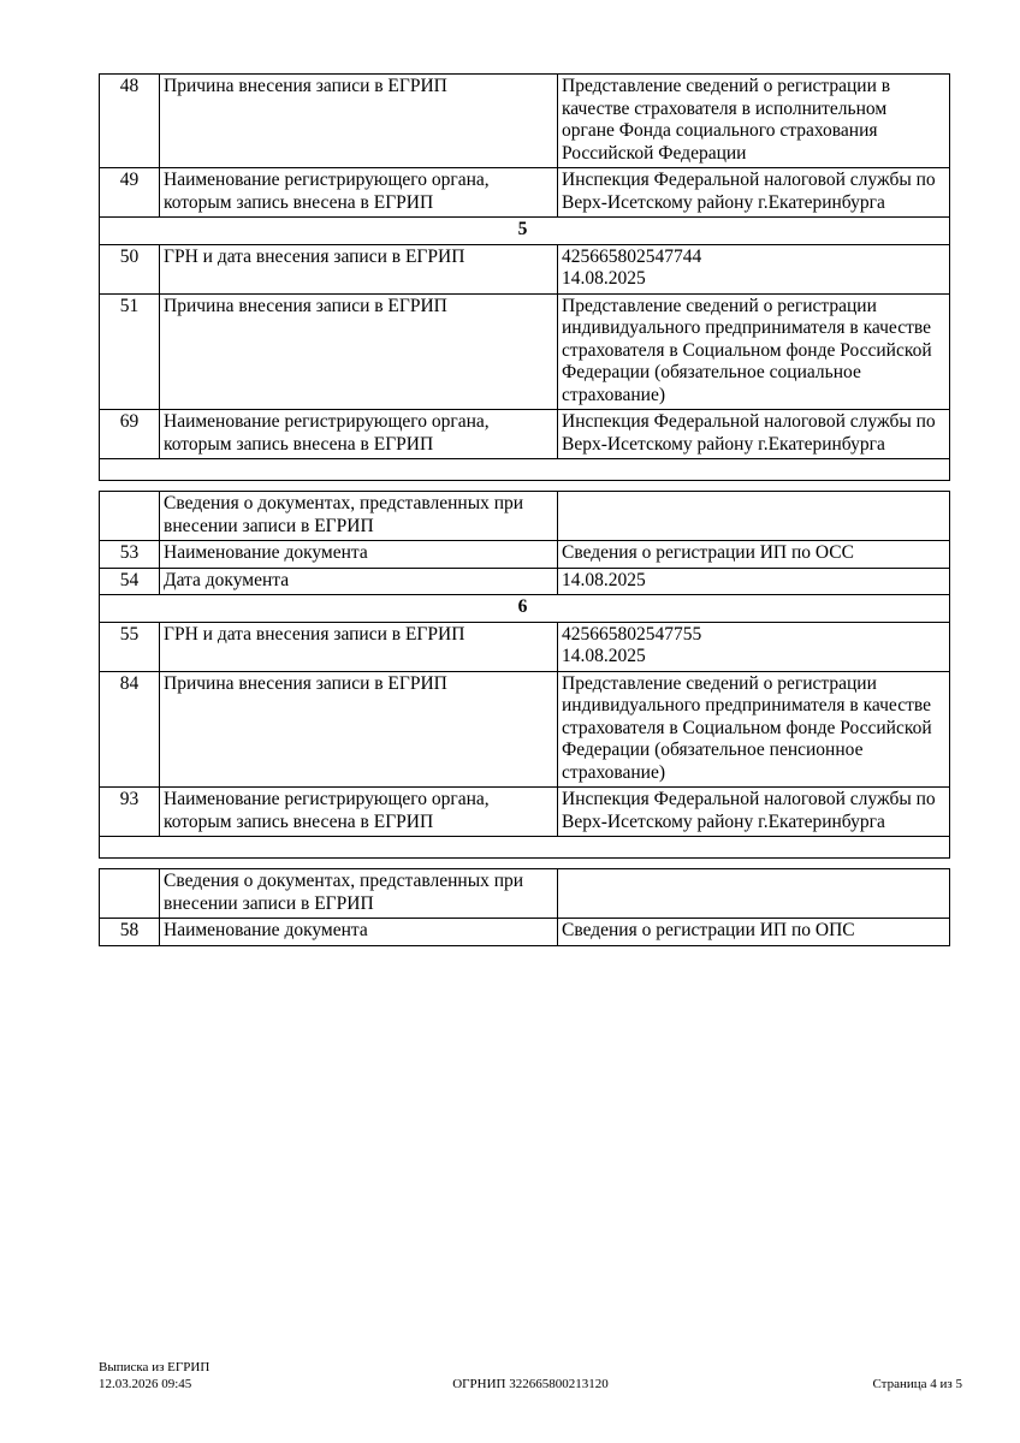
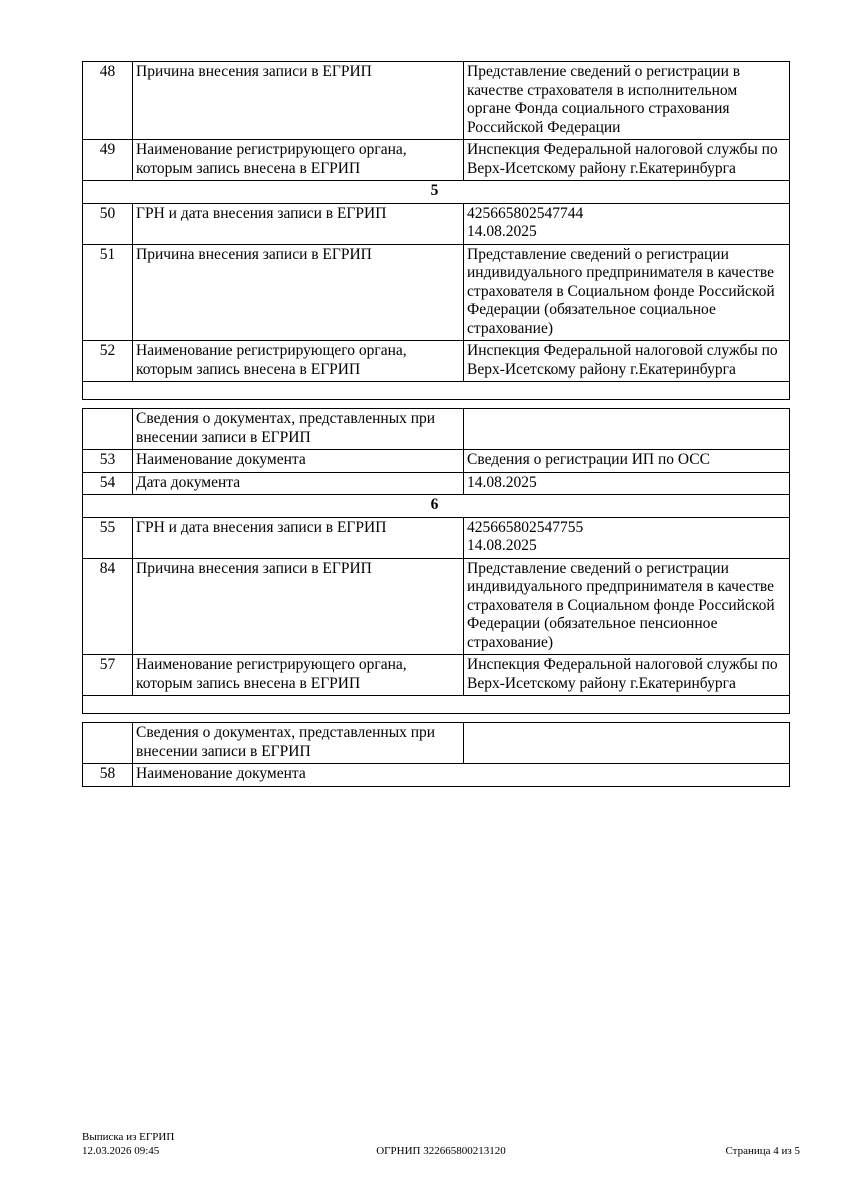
  48
  Причина внесения записи в ЕГРИП
  Представление сведений о регистрации в качестве страхователя в исполнительном органе Фонда социального страхования Российской Федерации
  49
  Наименование регистрирующего органа, которым запись внесена в ЕГРИП
  Инспекция Федеральной налоговой службы по Верх-Исетскому району г.Екатеринбурга
  5
  50
  ГРН и дата внесения записи в ЕГРИП
  425665802547744
  14.08.2025
  51
  Причина внесения записи в ЕГРИП
  Представление сведений о регистрации индивидуального предпринимателя в качестве страхователя в Социальном фонде Российской Федерации (обязательное социальное страхование)
- 69
+ 52
  Наименование регистрирующего органа, которым запись внесена в ЕГРИП
  Инспекция Федеральной налоговой службы по Верх-Исетскому району г.Екатеринбурга
  Сведения о документах, представленных при внесении записи в ЕГРИП
  53
  Наименование документа
  Сведения о регистрации ИП по ОСС
  54
  Дата документа
  14.08.2025
  6
  55
  ГРН и дата внесения записи в ЕГРИП
  425665802547755
  14.08.2025
  84
  Причина внесения записи в ЕГРИП
  Представление сведений о регистрации индивидуального предпринимателя в качестве страхователя в Социальном фонде Российской Федерации (обязательное пенсионное страхование)
- 93
+ 57
  Наименование регистрирующего органа, которым запись внесена в ЕГРИП
  Инспекция Федеральной налоговой службы по Верх-Исетскому району г.Екатеринбурга
  Сведения о документах, представленных при внесении записи в ЕГРИП
  58
  Наименование документа
- Сведения о регистрации ИП по ОПС
  Выписка из ЕГРИП
  12.03.2026 09:45
  ОГРНИП 322665800213120
  Страница 4 из 5
